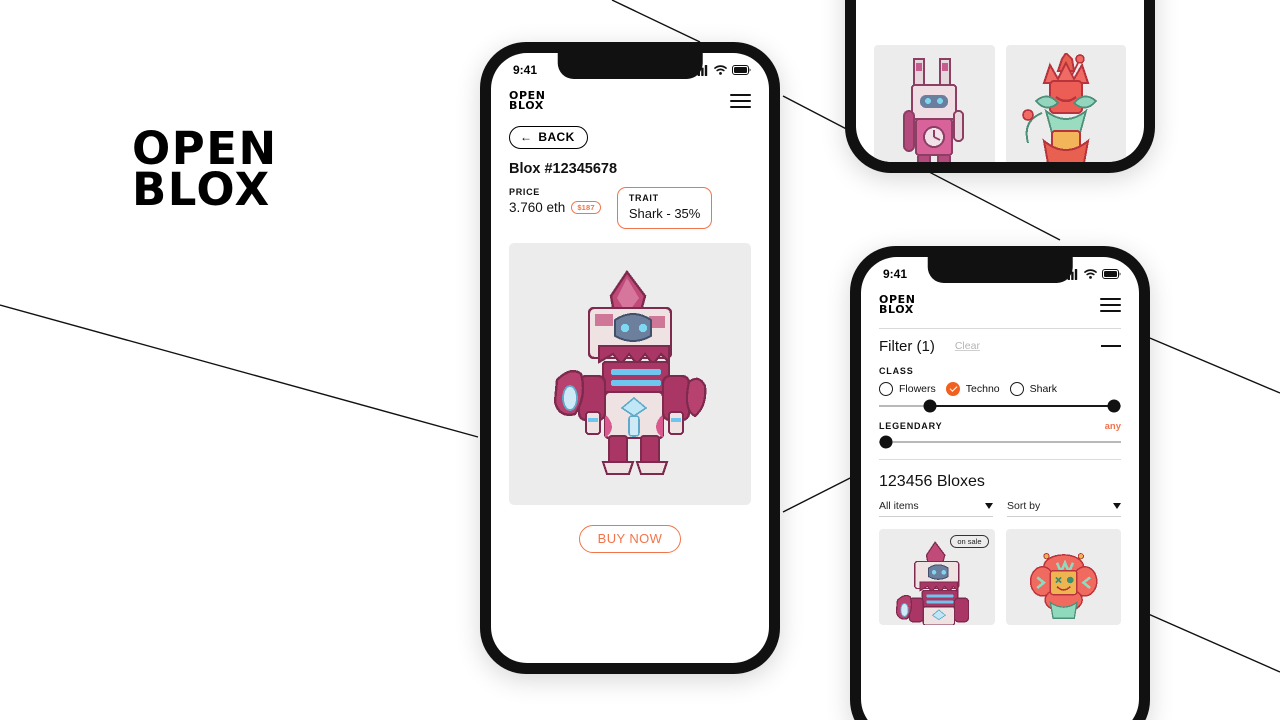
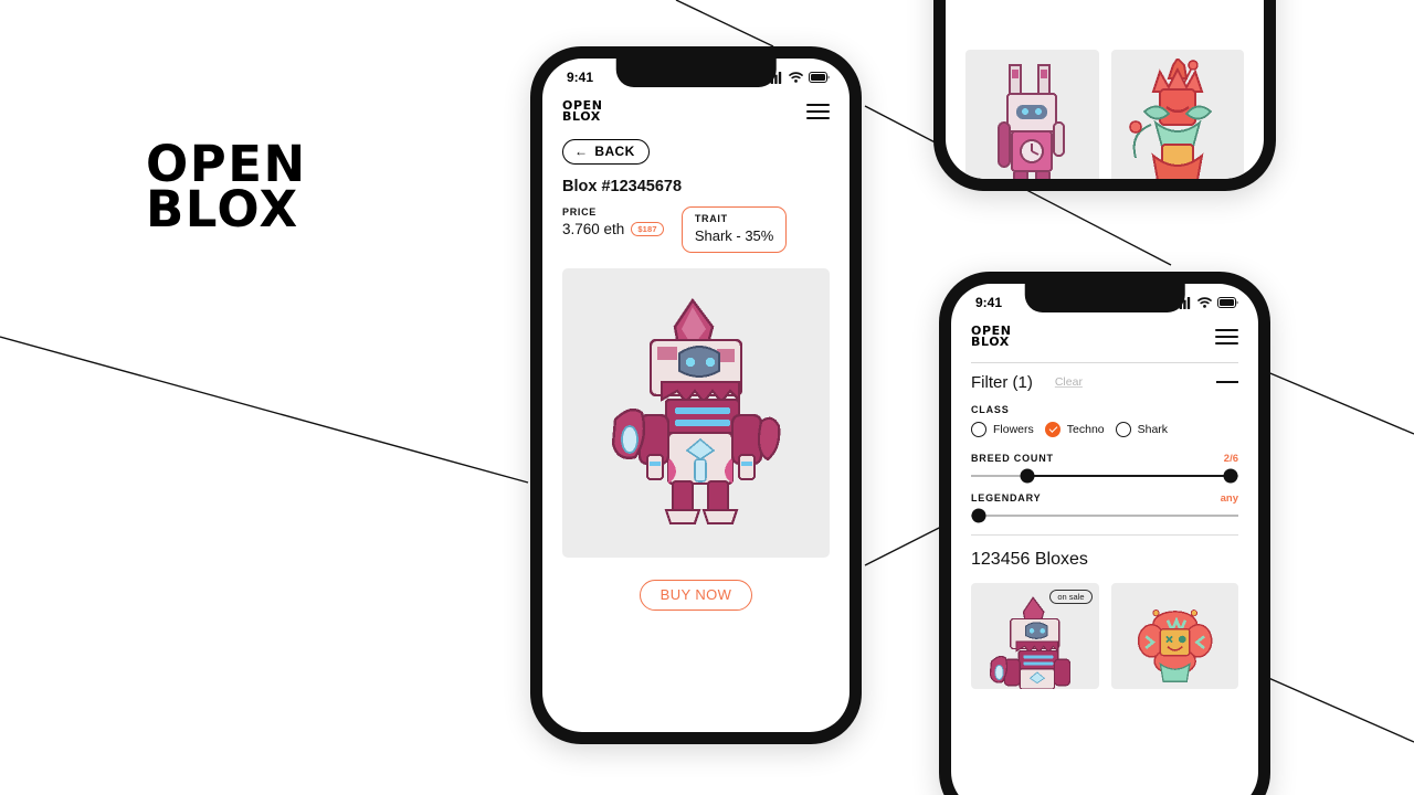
  OPEN
  BLOX
  9:41
  OPEN
  BLOX
  ←
  BACK
  Blox #12345678
  PRICE
  3.760 eth
  $187
  TRAIT
  Shark - 35%
  BUY NOW
  9:41
  OPEN
  BLOX
  Filter (1)
  Clear
  CLASS
  Flowers
  Techno
  Shark
+ BREED COUNT
+ 2/6
  LEGENDARY
  any
  123456 Bloxes
- All items
- Sort by
  on sale
